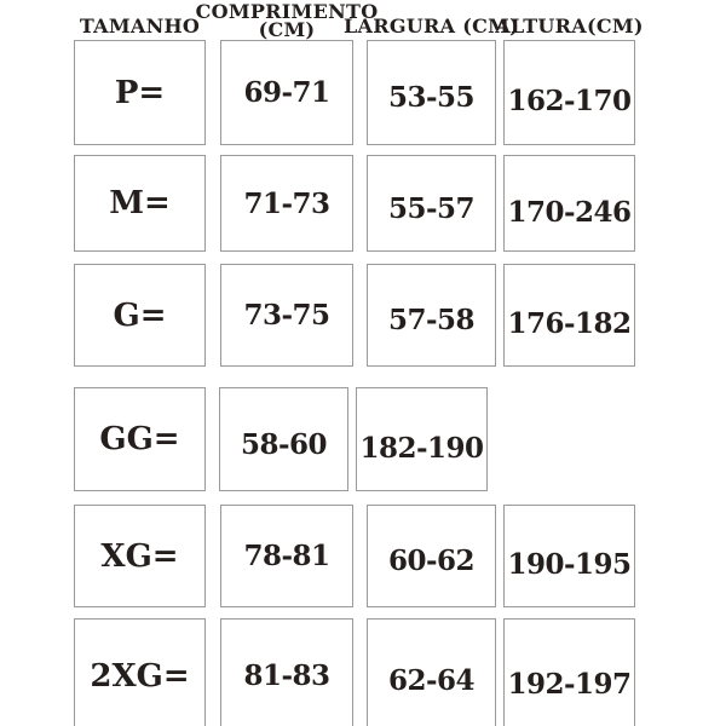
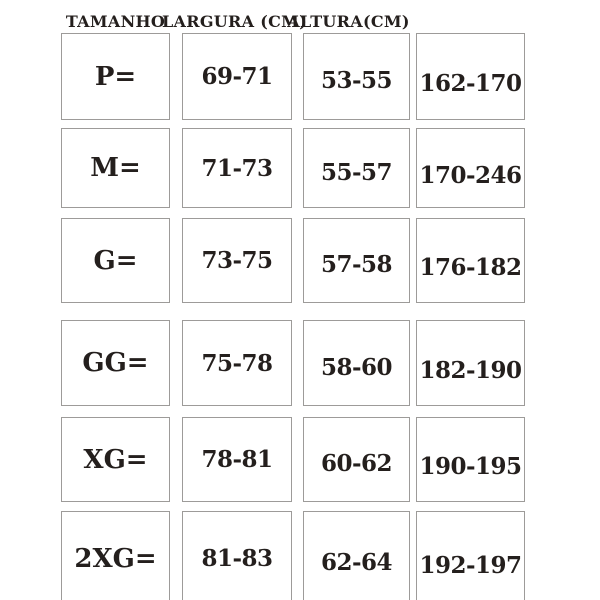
  TAMANHO
- COMPRIMENTO
- (CM)
  LARGURA (CM)
  ALTURA(CM)
  P=
  69-71
  53-55
  162-170
  M=
  71-73
  55-57
  170-246
  G=
  73-75
  57-58
  176-182
  GG=
+ 75-78
  58-60
  182-190
  XG=
  78-81
  60-62
  190-195
  2XG=
  81-83
  62-64
  192-197
